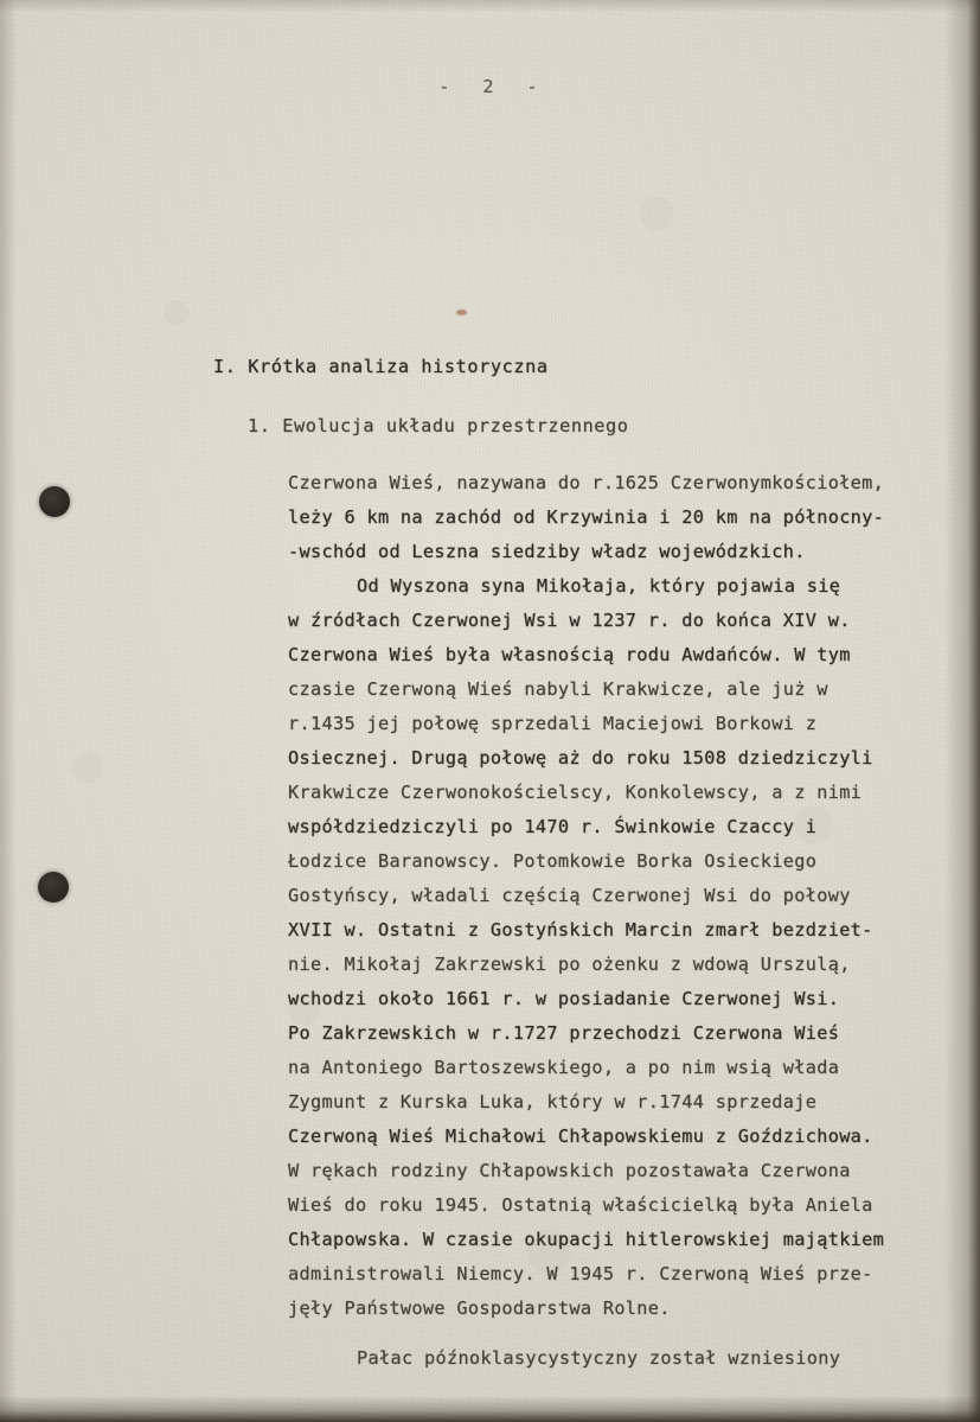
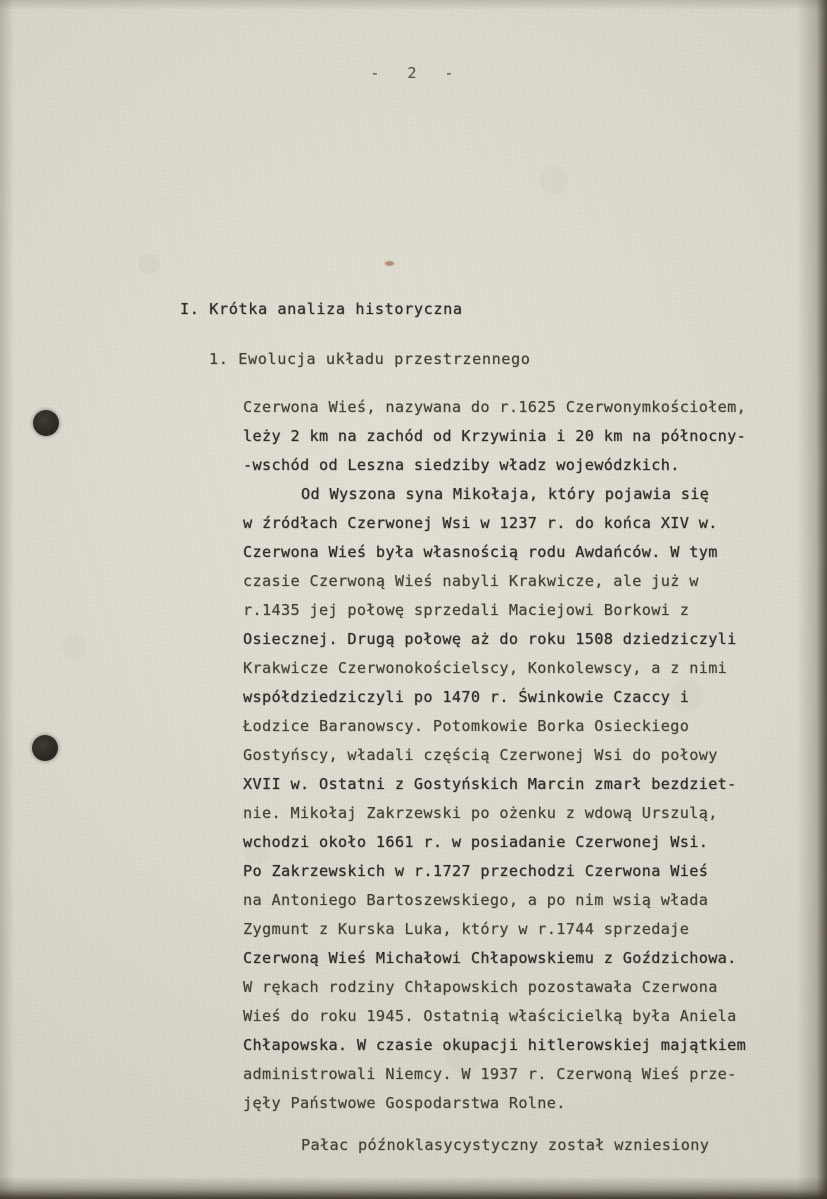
  - 2 -
  I. Krótka analiza historyczna
  1. Ewolucja układu przestrzennego
  Czerwona Wieś, nazywana do r.1625 Czerwonymkościołem,
- leży 6 km na zachód od Krzywinia i 20 km na północny-
+ leży 2 km na zachód od Krzywinia i 20 km na północny-
  -wschód od Leszna siedziby władz wojewódzkich.
  Od Wyszona syna Mikołaja, który pojawia się
  w źródłach Czerwonej Wsi w 1237 r. do końca XIV w.
  Czerwona Wieś była własnością rodu Awdańców. W tym
  czasie Czerwoną Wieś nabyli Krakwicze, ale już w
  r.1435 jej połowę sprzedali Maciejowi Borkowi z
  Osiecznej. Drugą połowę aż do roku 1508 dziedziczyli
  Krakwicze Czerwonokościelscy, Konkolewscy, a z nimi
  współdziedziczyli po 1470 r. Świnkowie Czaccy i
  Łodzice Baranowscy. Potomkowie Borka Osieckiego
  Gostyńscy, władali częścią Czerwonej Wsi do połowy
  XVII w. Ostatni z Gostyńskich Marcin zmarł bezdziet-
  nie. Mikołaj Zakrzewski po ożenku z wdową Urszulą,
  wchodzi około 1661 r. w posiadanie Czerwonej Wsi.
  Po Zakrzewskich w r.1727 przechodzi Czerwona Wieś
  na Antoniego Bartoszewskiego, a po nim wsią włada
  Zygmunt z Kurska Luka, który w r.1744 sprzedaje
  Czerwoną Wieś Michałowi Chłapowskiemu z Goździchowa.
  W rękach rodziny Chłapowskich pozostawała Czerwona
  Wieś do roku 1945. Ostatnią właścicielką była Aniela
  Chłapowska. W czasie okupacji hitlerowskiej majątkiem
- administrowali Niemcy. W 1945 r. Czerwoną Wieś prze-
+ administrowali Niemcy. W 1937 r. Czerwoną Wieś prze-
  jęły Państwowe Gospodarstwa Rolne.
  Pałac późnoklasycystyczny został wzniesiony
